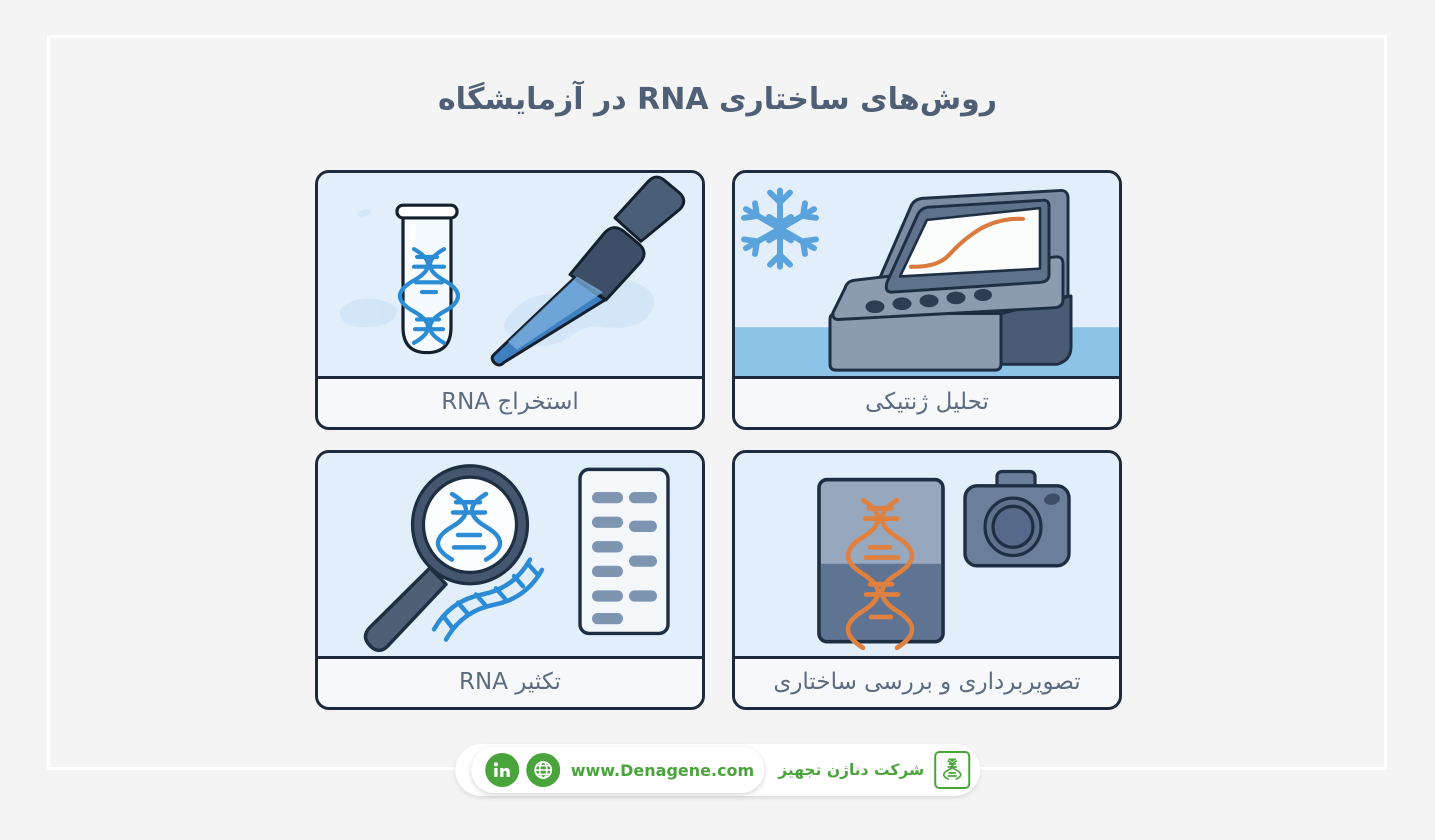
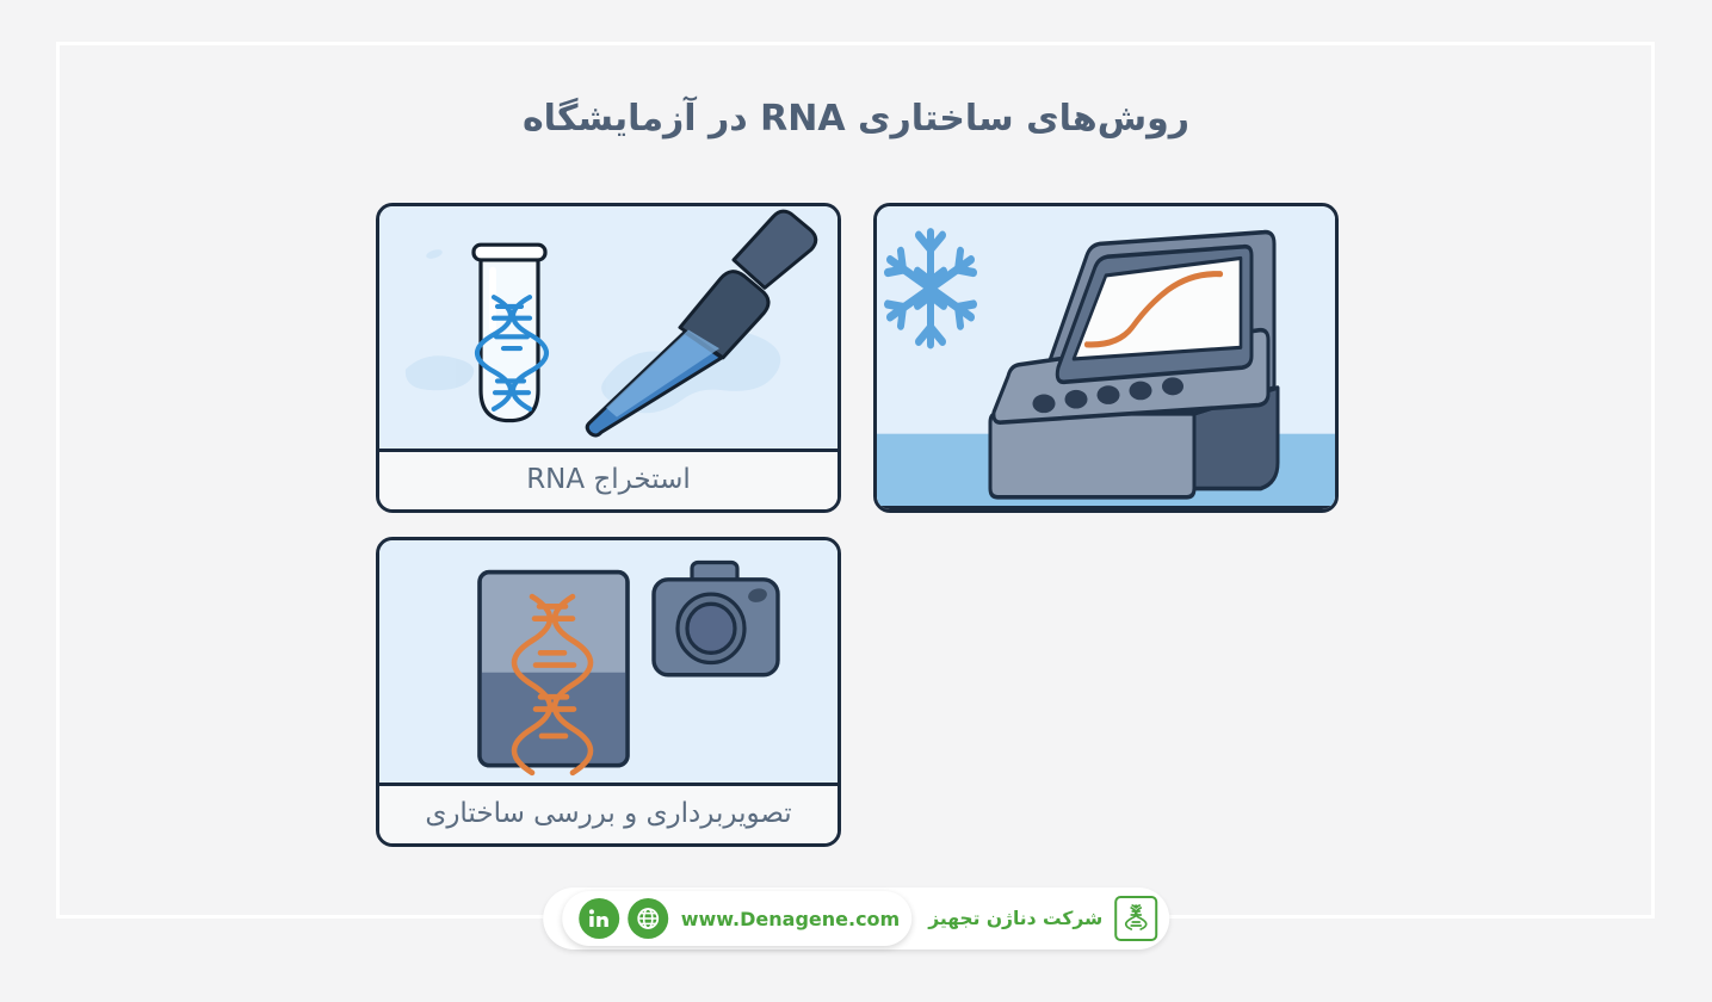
  روش‌های ساختاری RNA در آزمایشگاه
  استخراج RNA
- تحلیل ژنتیکی
- تکثیر RNA
  تصویربرداری و بررسی ساختاری
  شرکت دناژن تجهیز
  www.Denagene.com
